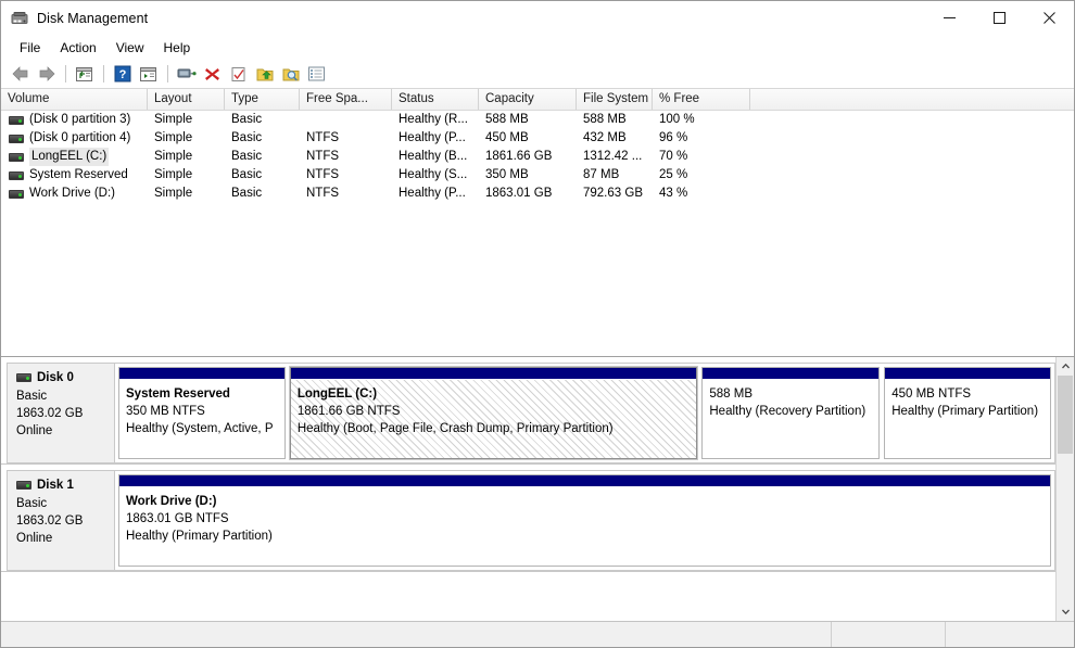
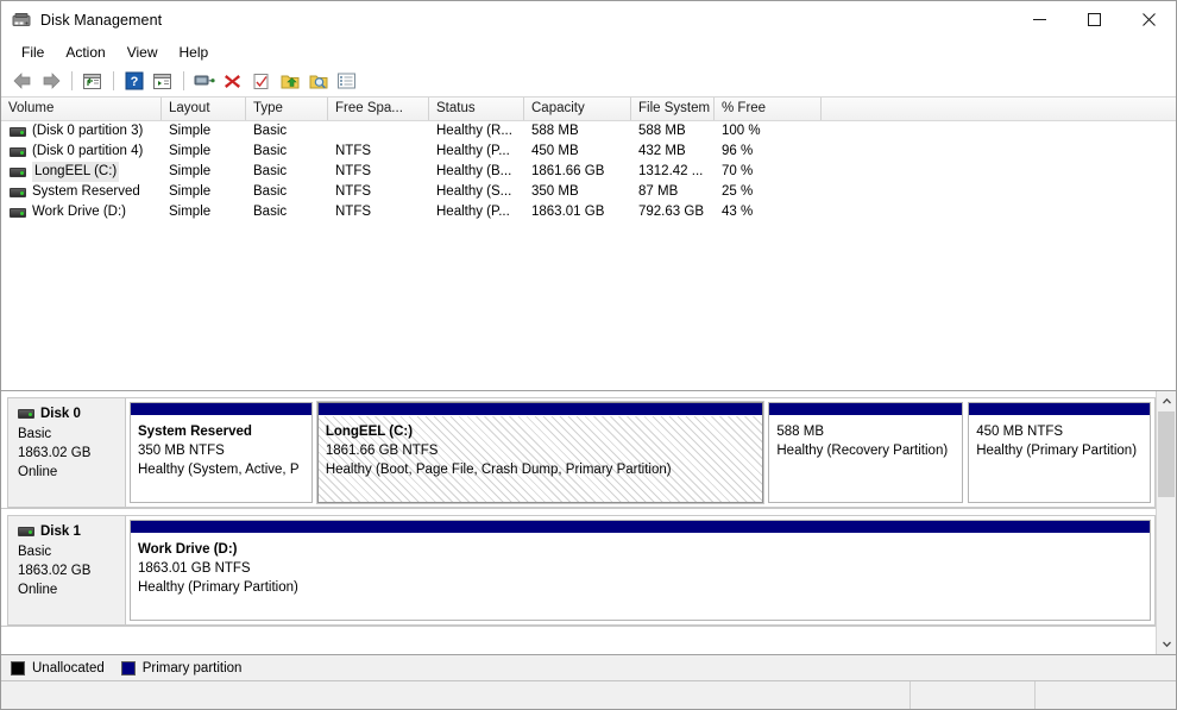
  Disk Management
  File
  Action
  View
  Help
  ?
  Volume
  Layout
  Type
  Free Spa...
  Status
  Capacity
  File System
  % Free
  (Disk 0 partition 3)
  Simple
  Basic
  Healthy (R...
  588 MB
  588 MB
  100 %
  (Disk 0 partition 4)
  Simple
  Basic
  NTFS
  Healthy (P...
  450 MB
  432 MB
  96 %
  LongEEL (C:)
  Simple
  Basic
  NTFS
  Healthy (B...
  1861.66 GB
  1312.42 ...
  70 %
  System Reserved
  Simple
  Basic
  NTFS
  Healthy (S...
  350 MB
  87 MB
  25 %
  Work Drive (D:)
  Simple
  Basic
  NTFS
  Healthy (P...
  1863.01 GB
  792.63 GB
  43 %
  Disk 0
  Basic
  1863.02 GB
  Online
  System Reserved
  350 MB NTFS
  Healthy (System, Active, P
  LongEEL (C:)
  1861.66 GB NTFS
  Healthy (Boot, Page File, Crash Dump, Primary Partition)
  588 MB
  Healthy (Recovery Partition)
  450 MB NTFS
  Healthy (Primary Partition)
  Disk 1
  Basic
  1863.02 GB
  Online
  Work Drive (D:)
  1863.01 GB NTFS
  Healthy (Primary Partition)
+ Unallocated
+ Primary partition
